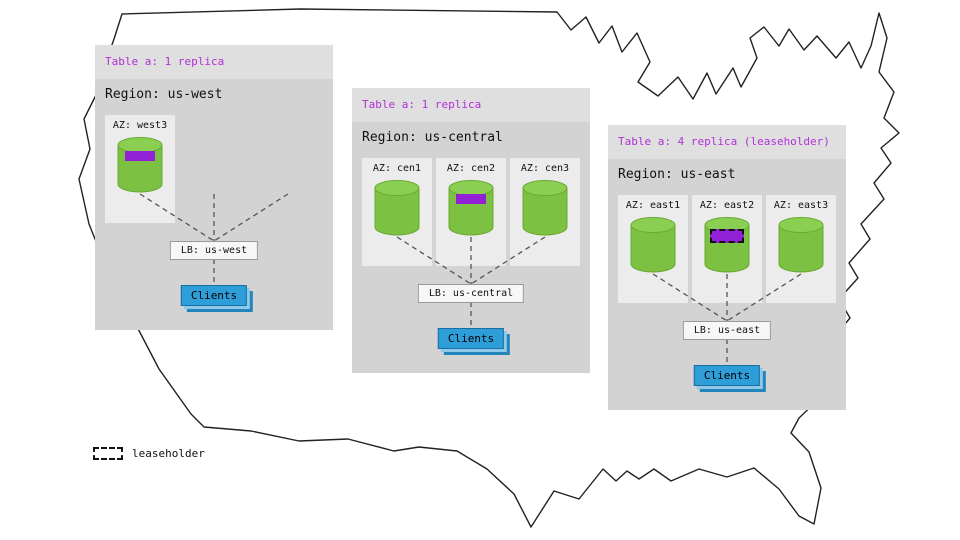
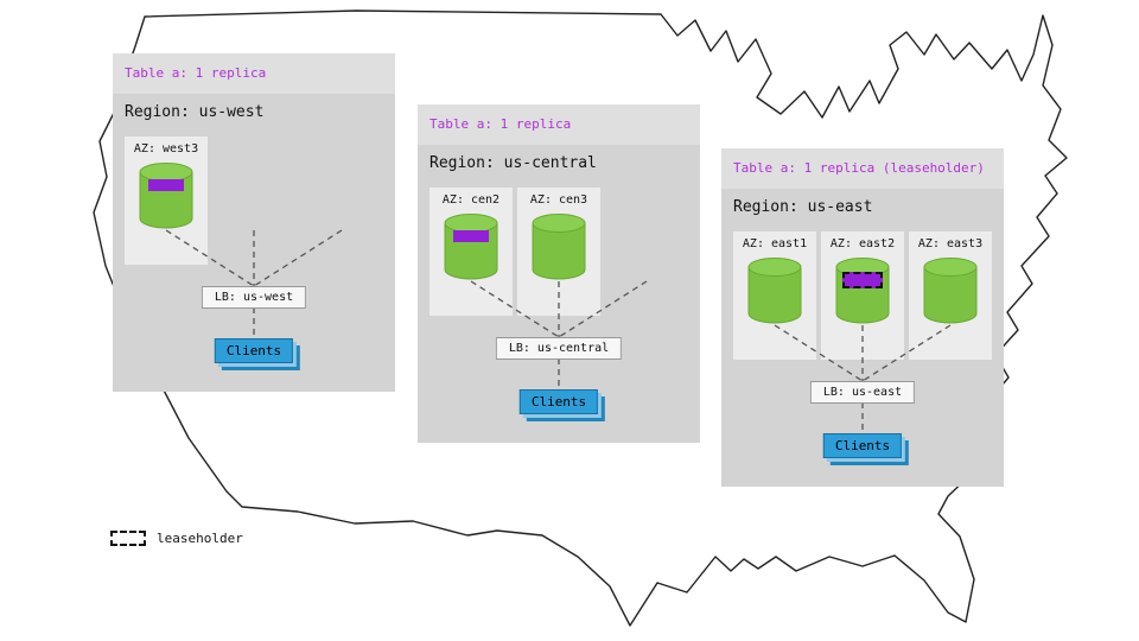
  Table a: 1 replica
  Region: us-west
  AZ: west3
  LB: us-west
  Clients
  Table a: 1 replica
  Region: us-central
- AZ: cen1
  AZ: cen2
  AZ: cen3
  LB: us-central
  Clients
- Table a: 4 replica (leaseholder)
+ Table a: 1 replica (leaseholder)
  Region: us-east
  AZ: east1
  AZ: east2
  AZ: east3
  LB: us-east
  Clients
  leaseholder
